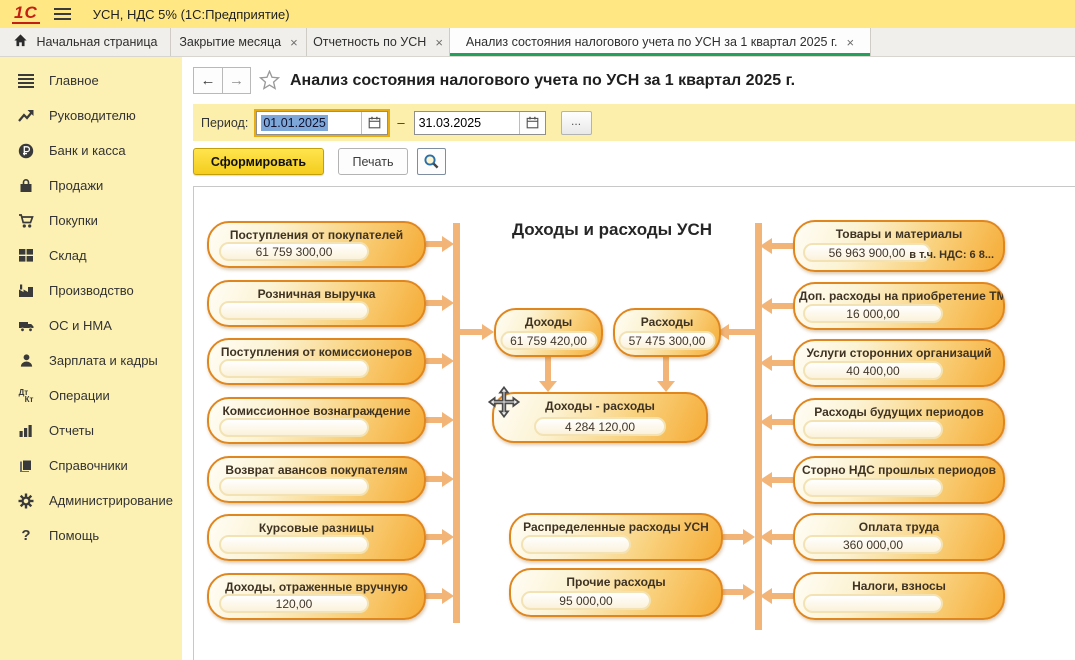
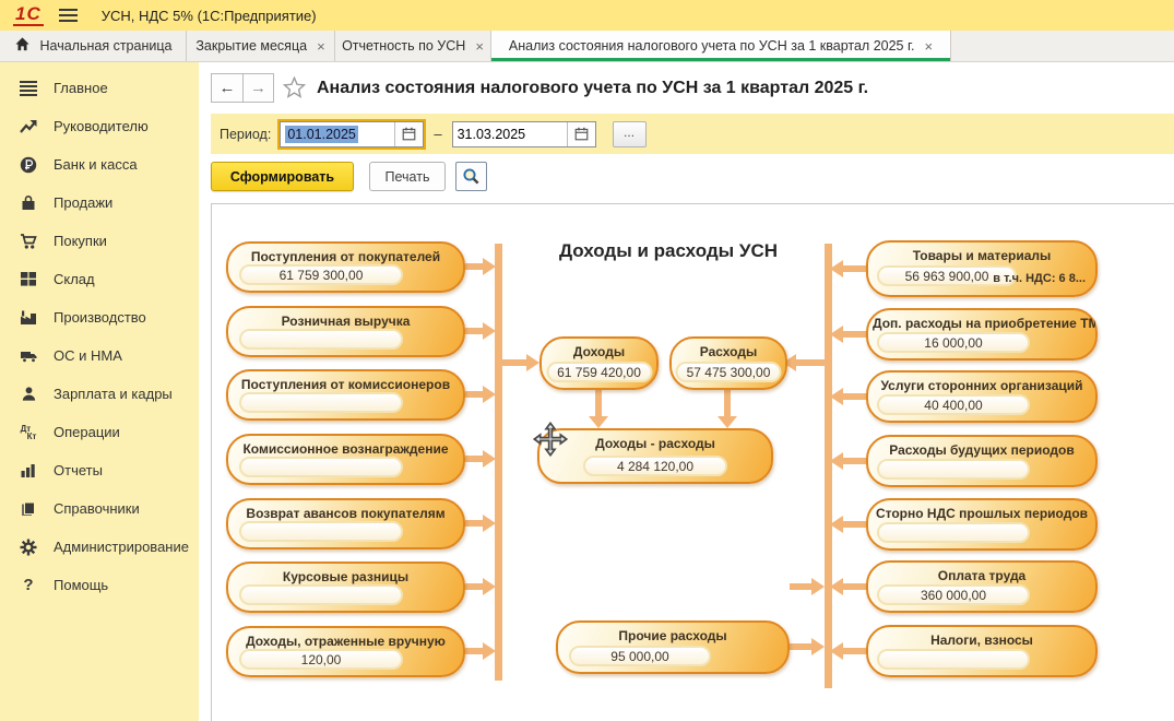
  1С
  УСН, НДС 5% (1С:Предприятие)
  Начальная страница
  Закрытие месяца
  ×
  Отчетность по УСН
  ×
  Анализ состояния налогового учета по УСН за 1 квартал 2025 г.
  ×
  Главное
  Руководителю
  Банк и касса
  Продажи
  Покупки
  Склад
  Производство
  ОС и НМА
  Зарплата и кадры
  Дт
  Кт
  Операции
  Отчеты
  Справочники
  Администрирование
  ?
  Помощь
  ←
  →
  Анализ состояния налогового учета по УСН за 1 квартал 2025 г.
  Период:
  01.01.2025
  –
  31.03.2025
  ...
  Сформировать
  Печать
  Доходы и расходы УСН
  Поступления от покупателей
  61 759 300,00
  Розничная выручка
  Поступления от комиссионеров
  Комиссионное вознаграждение
  Возврат авансов покупателям
  Курсовые разницы
  Доходы, отраженные вручную
  120,00
  Доходы
  61 759 420,00
  Расходы
  57 475 300,00
  Доходы - расходы
  4 284 120,00
- Распределенные расходы УСН
  Прочие расходы
  95 000,00
  Товары и материалы
  56 963 900,00
  в т.ч. НДС: 6 8...
  Доп. расходы на приобретение ТМ
  16 000,00
  Услуги сторонних организаций
  40 400,00
  Расходы будущих периодов
  Сторно НДС прошлых периодов
  Оплата труда
  360 000,00
  Налоги, взносы
